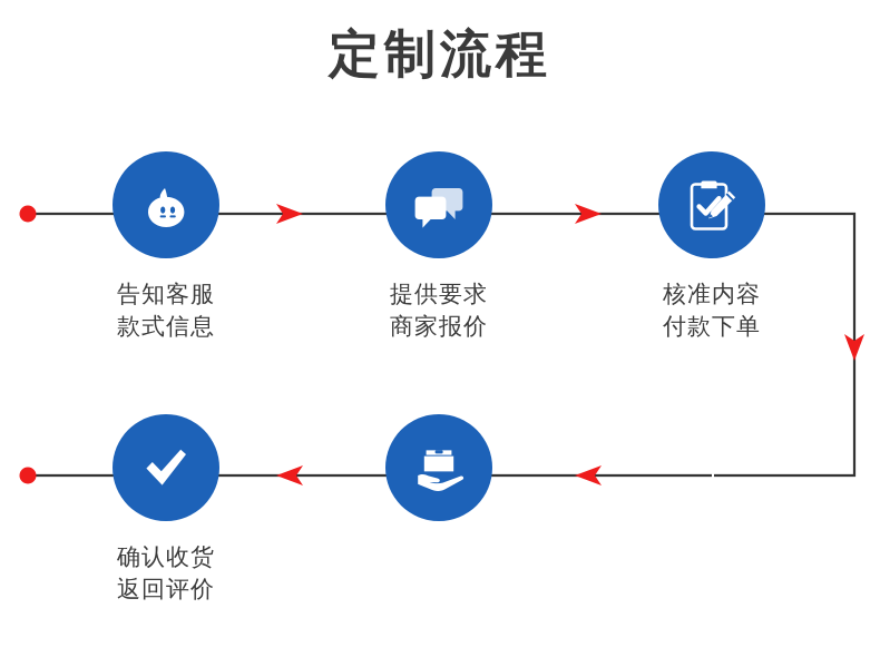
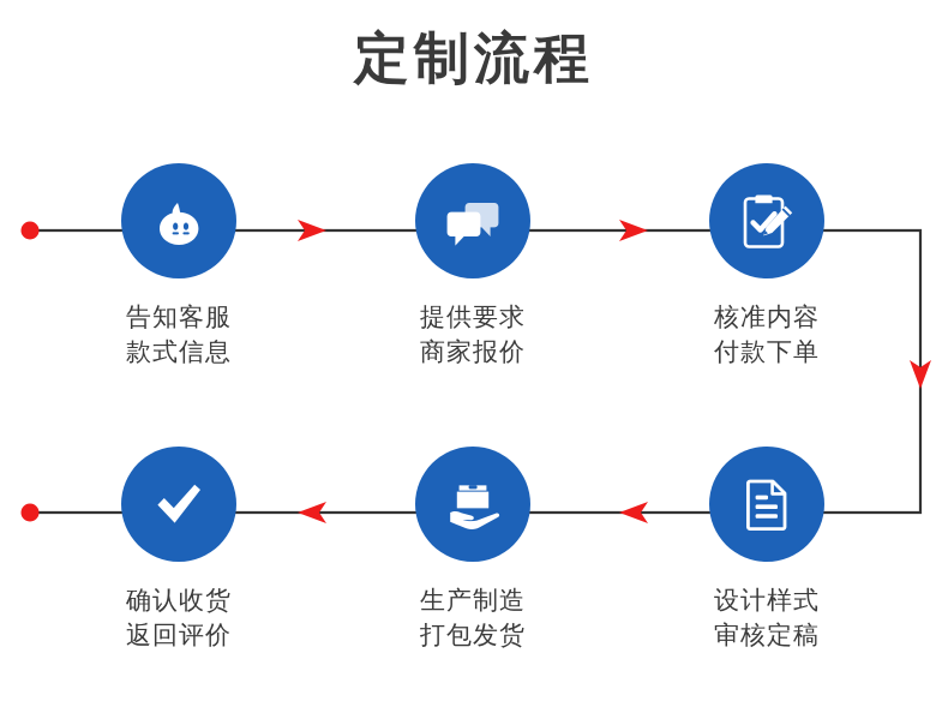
  定制流程
  告知客服
  款式信息
  提供要求
  商家报价
  核准内容
  付款下单
+ 设计样式
+ 审核定稿
+ 生产制造
+ 打包发货
  确认收货
  返回评价
